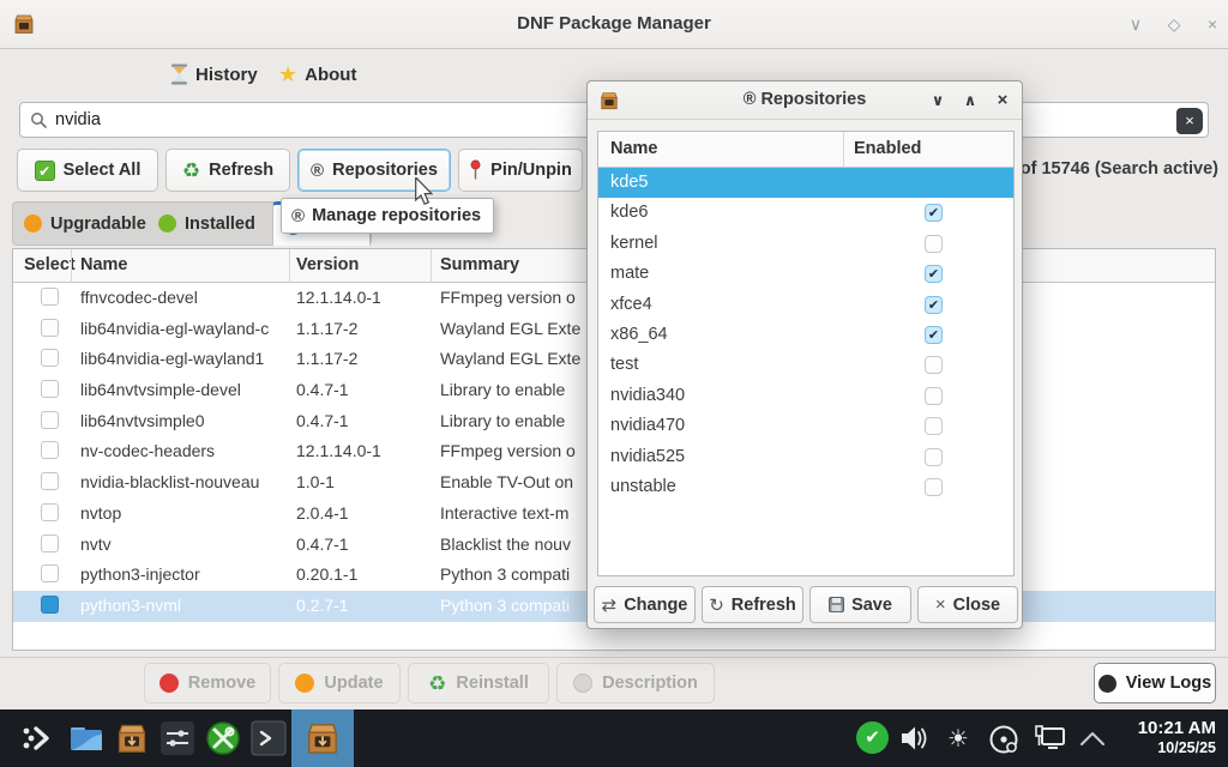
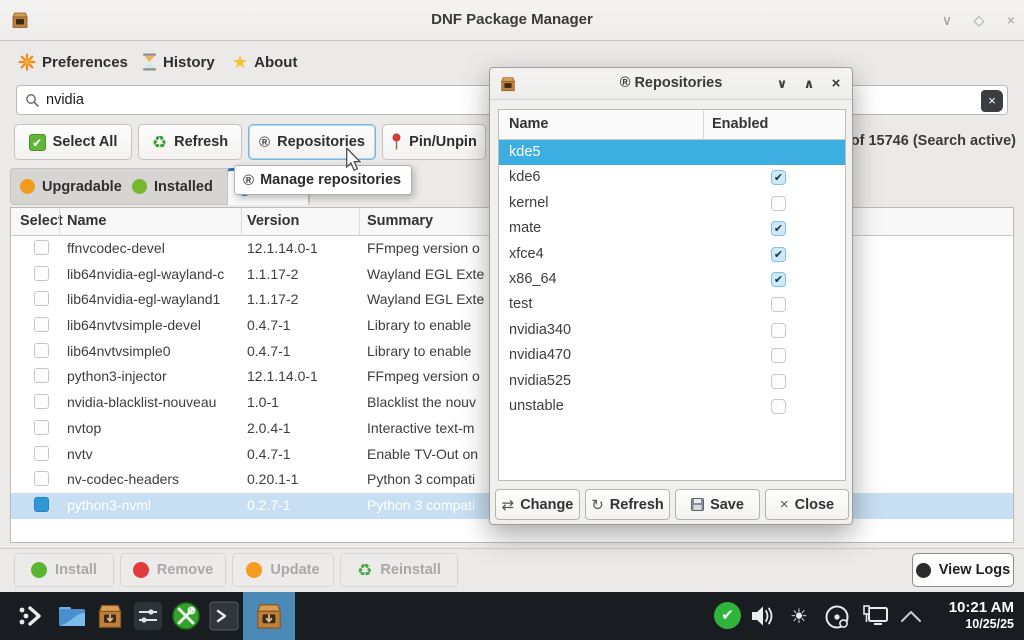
  DNF Package Manager
  ∨
  ◇
  ×
+ Preferences
  History
  ★
  About
  nvidia
  ×
  ✔
  Select All
  ♻
  Refresh
  ®
  Repositories
  Pin/Unpin
  of 15746 (Search active)
  Upgradable
  Installed
  Select
  Name
  Version
  Summary
  ffnvcodec-devel
  12.1.14.0-1
  FFmpeg version o
  lib64nvidia-egl-wayland-c
  1.1.17-2
  Wayland EGL Exte
  lib64nvidia-egl-wayland1
  1.1.17-2
  Wayland EGL Exte
  lib64nvtvsimple-devel
  0.4.7-1
  Library to enable
  lib64nvtvsimple0
  0.4.7-1
  Library to enable
- nv-codec-headers
+ python3-injector
  12.1.14.0-1
  FFmpeg version o
  nvidia-blacklist-nouveau
  1.0-1
- Enable TV-Out on
+ Blacklist the nouv
  nvtop
  2.0.4-1
  Interactive text-m
  nvtv
  0.4.7-1
- Blacklist the nouv
+ Enable TV-Out on
- python3-injector
+ nv-codec-headers
  0.20.1-1
  Python 3 compati
  python3-nvml
  0.2.7-1
  Python 3 compati
+ Install
  Remove
  Update
  ♻
  Reinstall
- Description
  View Logs
  ®
  Manage repositories
  ® Repositories
  ∨
  ∧
  ×
  Name
  Enabled
  kde5
  kde6
  ✔
  kernel
  mate
  ✔
  xfce4
  ✔
  x86_64
  ✔
  test
  nvidia340
  nvidia470
  nvidia525
  unstable
  ⇄
  Change
  ↻
  Refresh
  Save
  ×
  Close
  ✔
  ☀
  10:21 AM
  10/25/25
